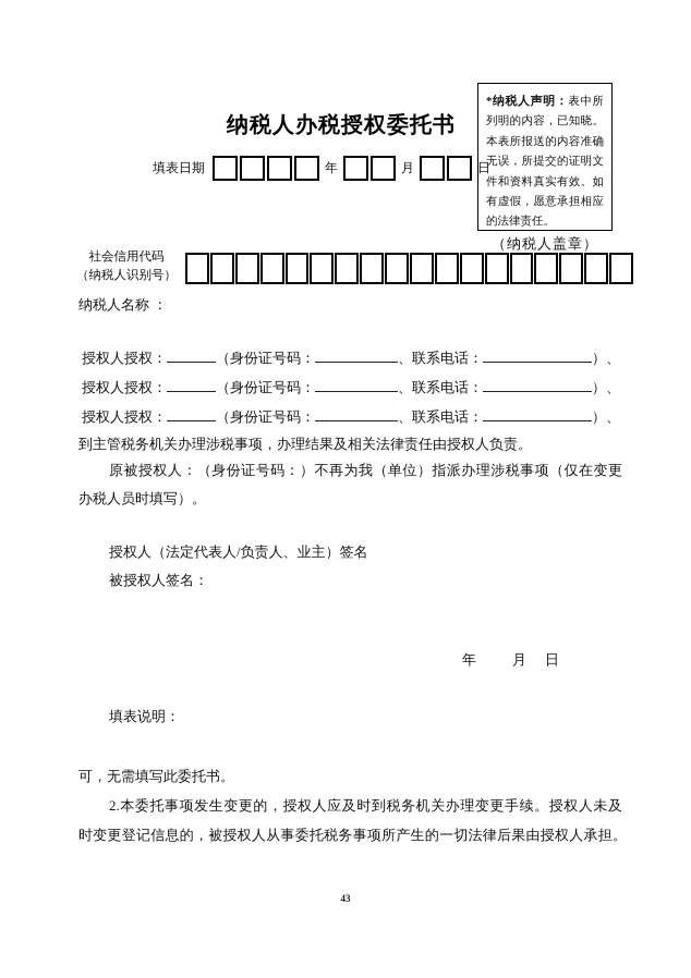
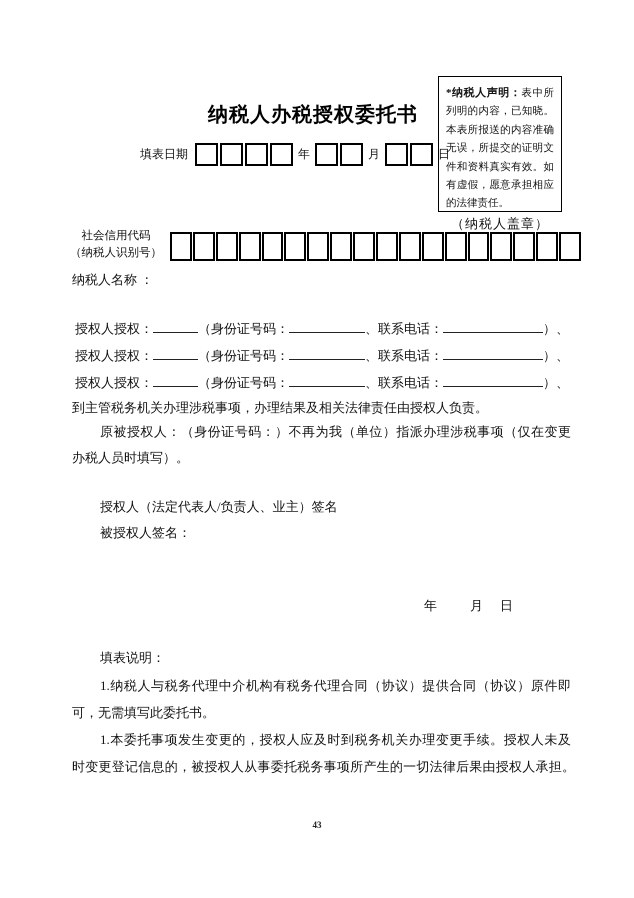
  纳税人办税授权委托书
  *纳税人声明：表中所列明的内容，已知晓。本表所报送的内容准确无误，所提交的证明文件和资料真实有效。如有虚假，愿意承担相应的法律责任。
  （纳税人盖章）
  填表日期
  年
  月
  日
  社会信用代码
  （纳税人识别号）
  纳税人名称 ：
  授权人授权： （身份证号码： 、联系电话： ）、
  授权人授权： （身份证号码： 、联系电话： ）、
  授权人授权： （身份证号码： 、联系电话： ）、
  到主管税务机关办理涉税事项，办理结果及相关法律责任由授权人负责。
  原被授权人：（身份证号码：）不再为我（单位）指派办理涉税事项（仅在变更
  办税人员时填写）。
  授权人（法定代表人/负责人、业主）签名
  被授权人签名：
  年 月 日
  填表说明：
+ 1.纳税人与税务代理中介机构有税务代理合同（协议）提供合同（协议）原件即
  可，无需填写此委托书。
- 2.本委托事项发生变更的，授权人应及时到税务机关办理变更手续。授权人未及
+ 1.本委托事项发生变更的，授权人应及时到税务机关办理变更手续。授权人未及
  时变更登记信息的，被授权人从事委托税务事项所产生的一切法律后果由授权人承担。
  43
